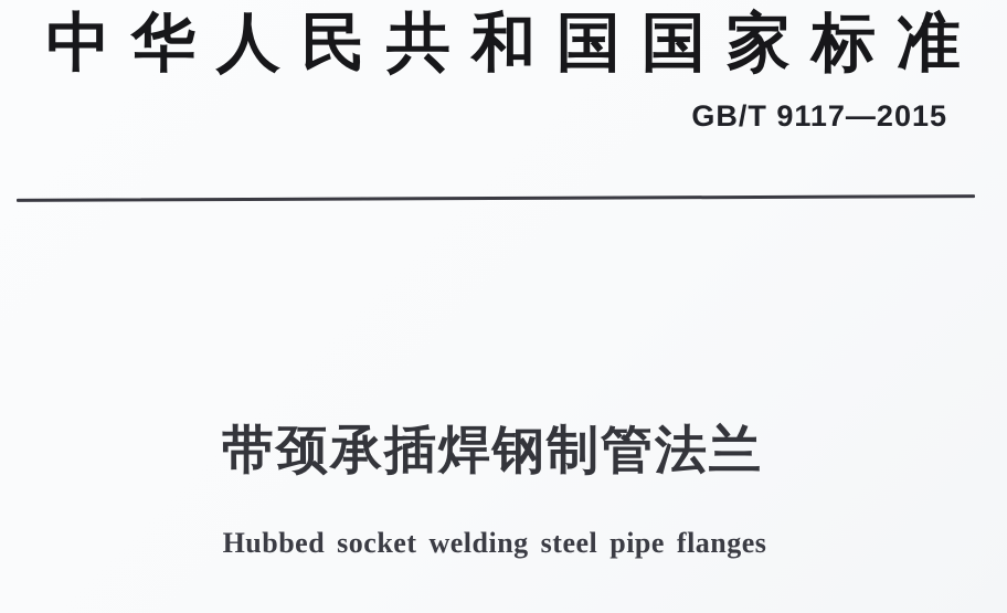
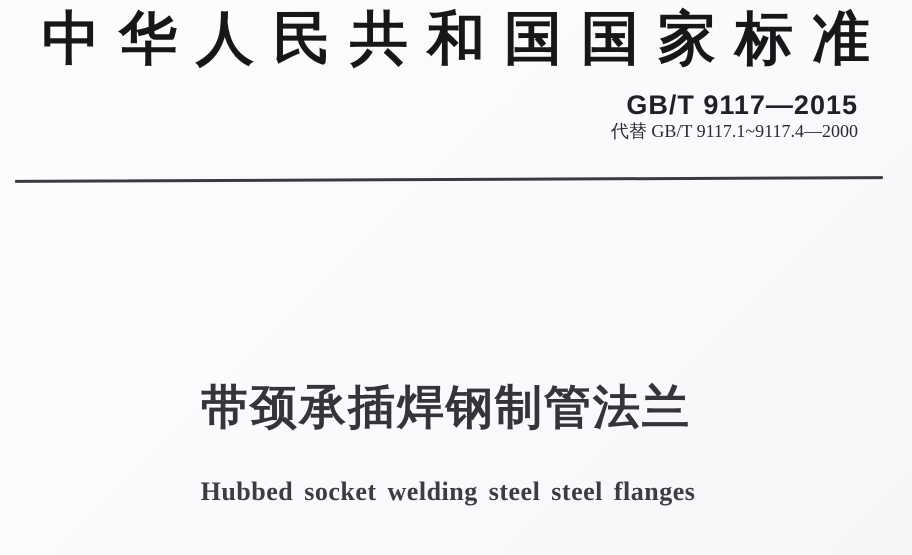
  中华人民共和国国家标准
  GB/T 9117—2015
+ 代替 GB/T 9117.1~9117.4—2000
  带颈承插焊钢制管法兰
- Hubbed socket welding steel pipe flanges
+ Hubbed socket welding steel steel flanges
